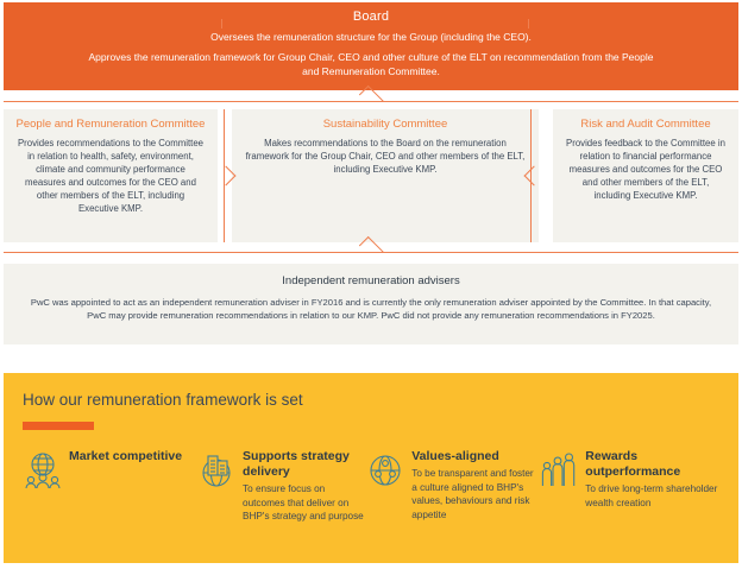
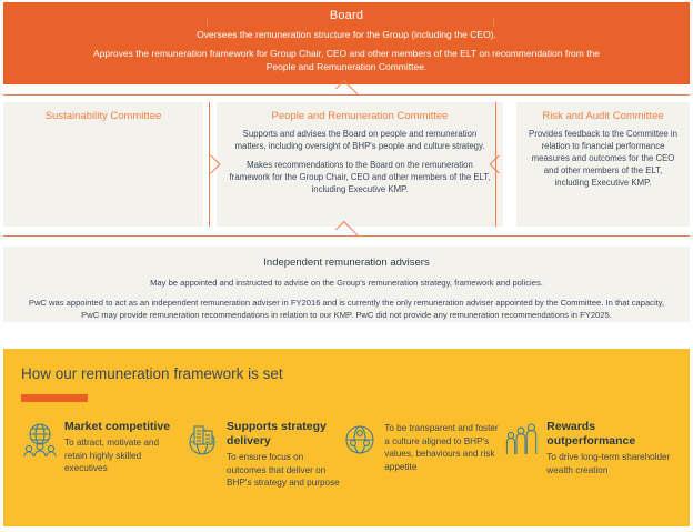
  Board
  Oversees the remuneration structure for the Group (including the CEO).
- Approves the remuneration framework for Group Chair, CEO and other culture of the ELT on recommendation from the People and Remuneration Committee.
+ Approves the remuneration framework for Group Chair, CEO and other members of the ELT on recommendation from the People and Remuneration Committee.
- People and Remuneration Committee
+ Sustainability Committee
- Provides recommendations to the Committee in relation to health, safety, environment, climate and community performance measures and outcomes for the CEO and other members of the ELT, including Executive KMP.
- Sustainability Committee
+ People and Remuneration Committee
+ Supports and advises the Board on people and remuneration matters, including oversight of BHP's people and culture strategy.
  Makes recommendations to the Board on the remuneration framework for the Group Chair, CEO and other members of the ELT, including Executive KMP.
  Risk and Audit Committee
  Provides feedback to the Committee in relation to financial performance measures and outcomes for the CEO and other members of the ELT, including Executive KMP.
  Independent remuneration advisers
+ May be appointed and instructed to advise on the Group's remuneration strategy, framework and policies.
  PwC was appointed to act as an independent remuneration adviser in FY2016 and is currently the only remuneration adviser appointed by the Committee. In that capacity, PwC may provide remuneration recommendations in relation to our KMP. PwC did not provide any remuneration recommendations in FY2025.
  How our remuneration framework is set
  Market competitive
+ To attract, motivate and retain highly skilled executives
  Supports strategy delivery
  To ensure focus on outcomes that deliver on BHP's strategy and purpose
- Values-aligned
  To be transparent and foster a culture aligned to BHP's values, behaviours and risk appetite
  Rewards outperformance
  To drive long-term shareholder wealth creation
